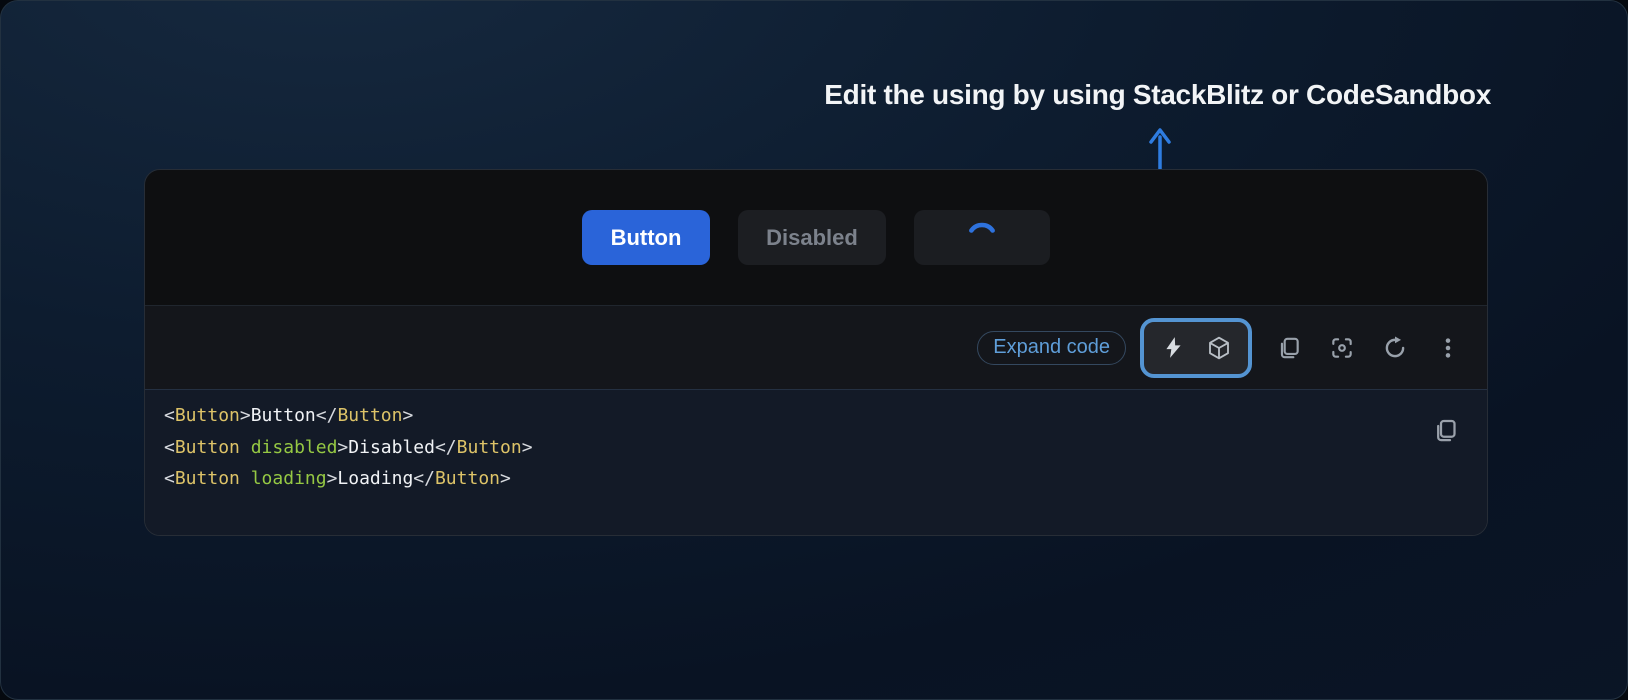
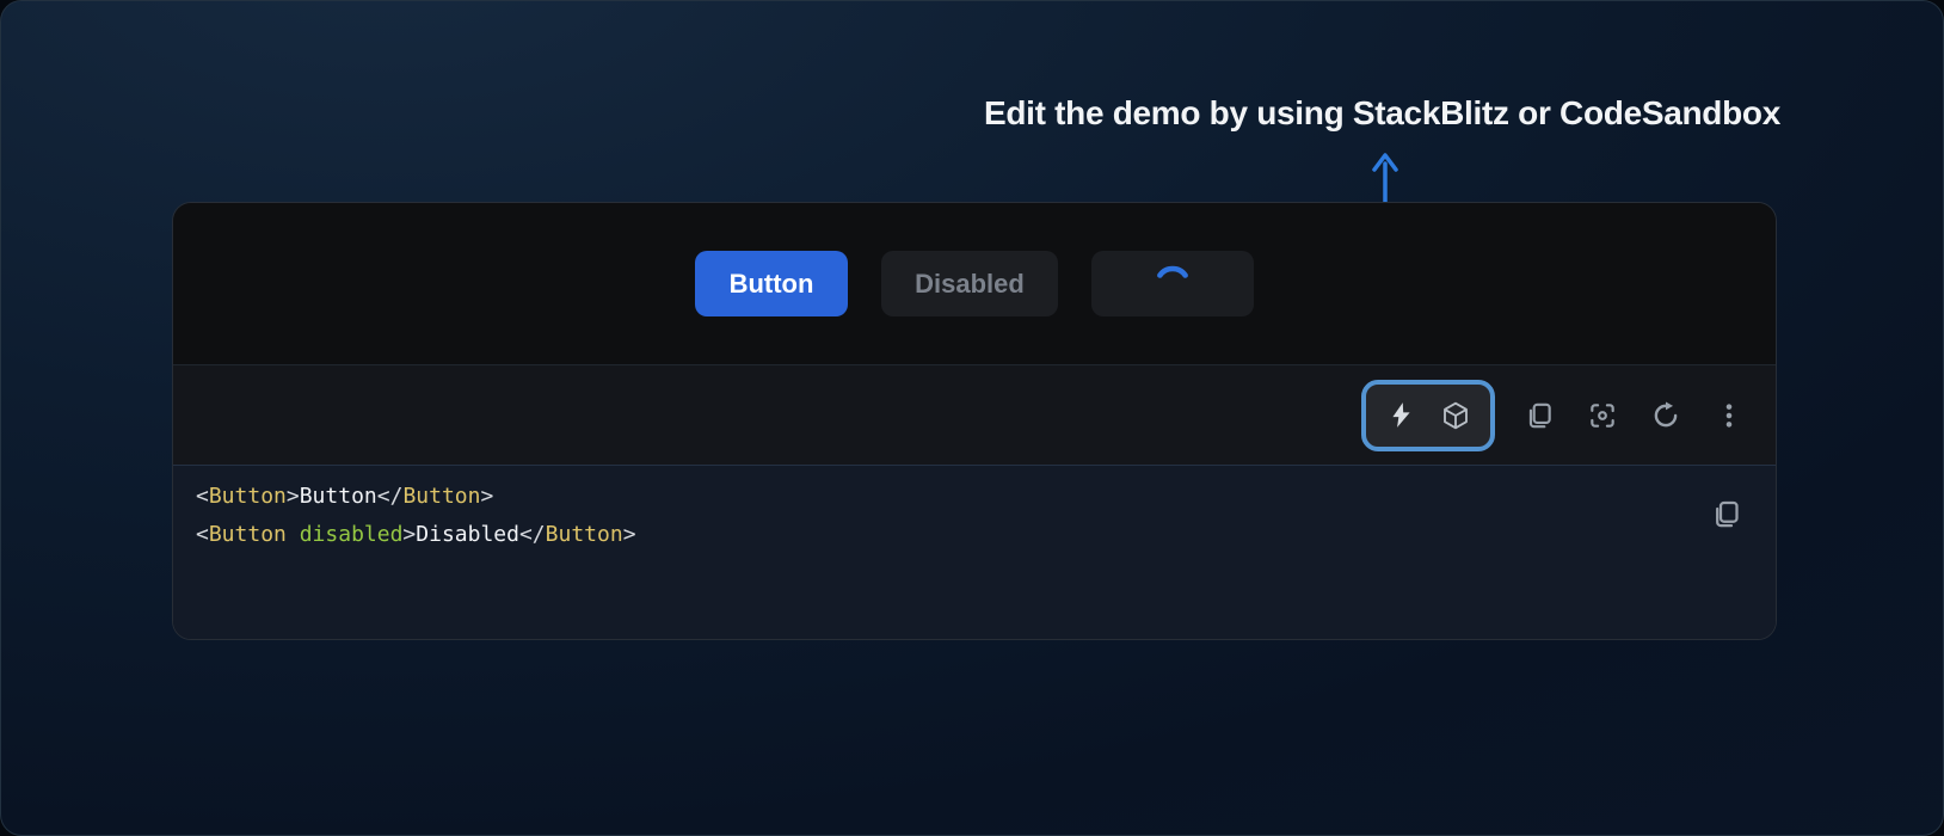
- Edit the using by using StackBlitz or CodeSandbox
+ Edit the demo by using StackBlitz or CodeSandbox
  Button
  Disabled
- Expand code
  <Button>Button</Button>
  <Button disabled>Disabled</Button>
- <Button loading>Loading</Button>
